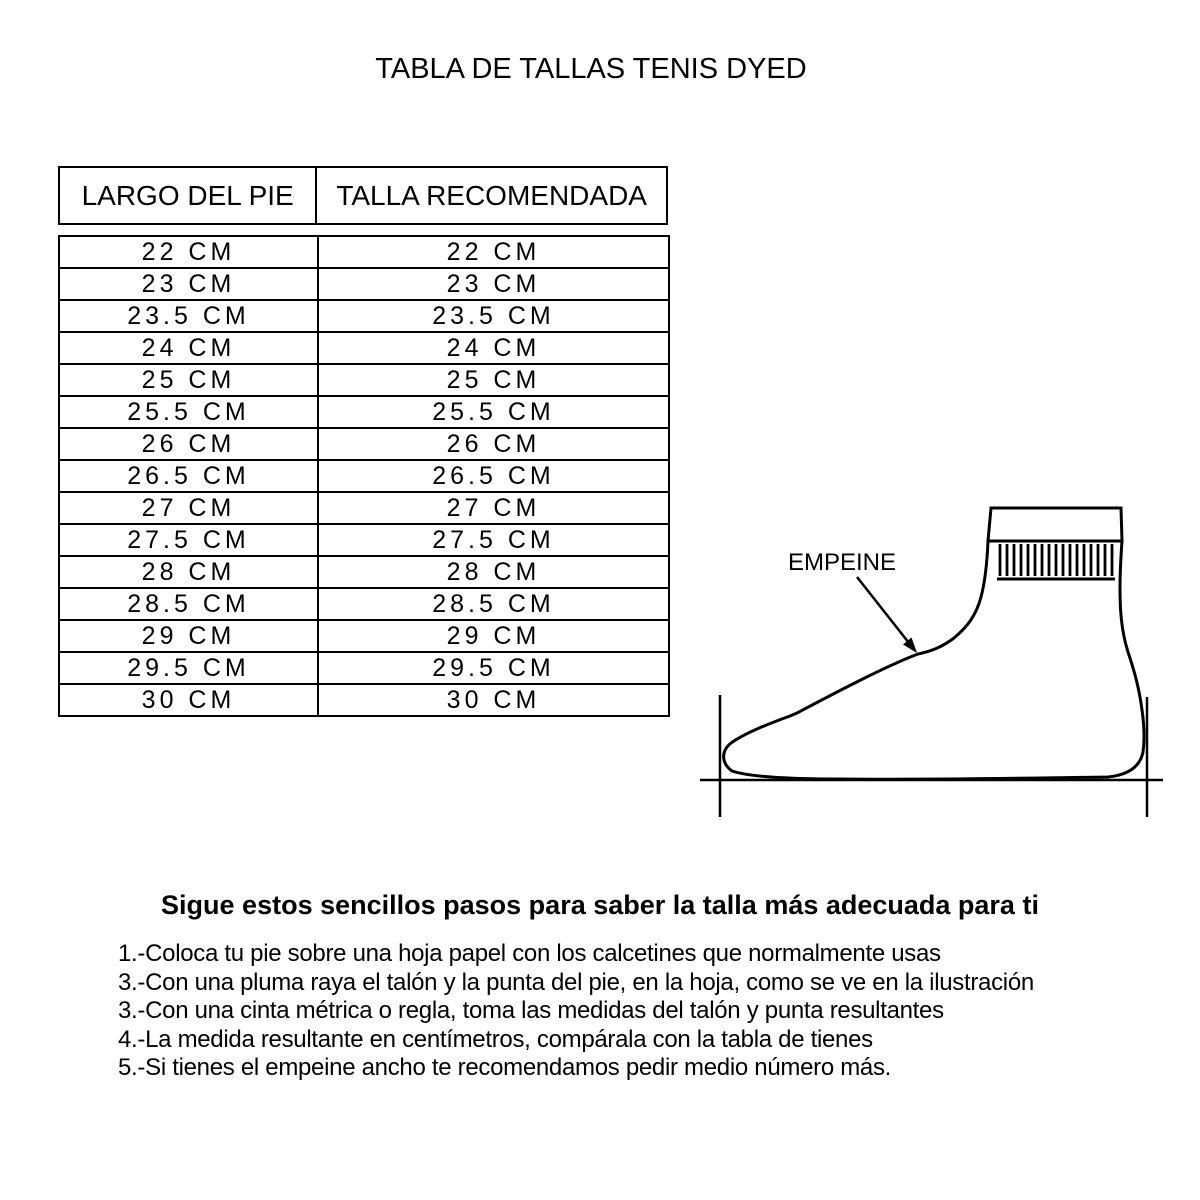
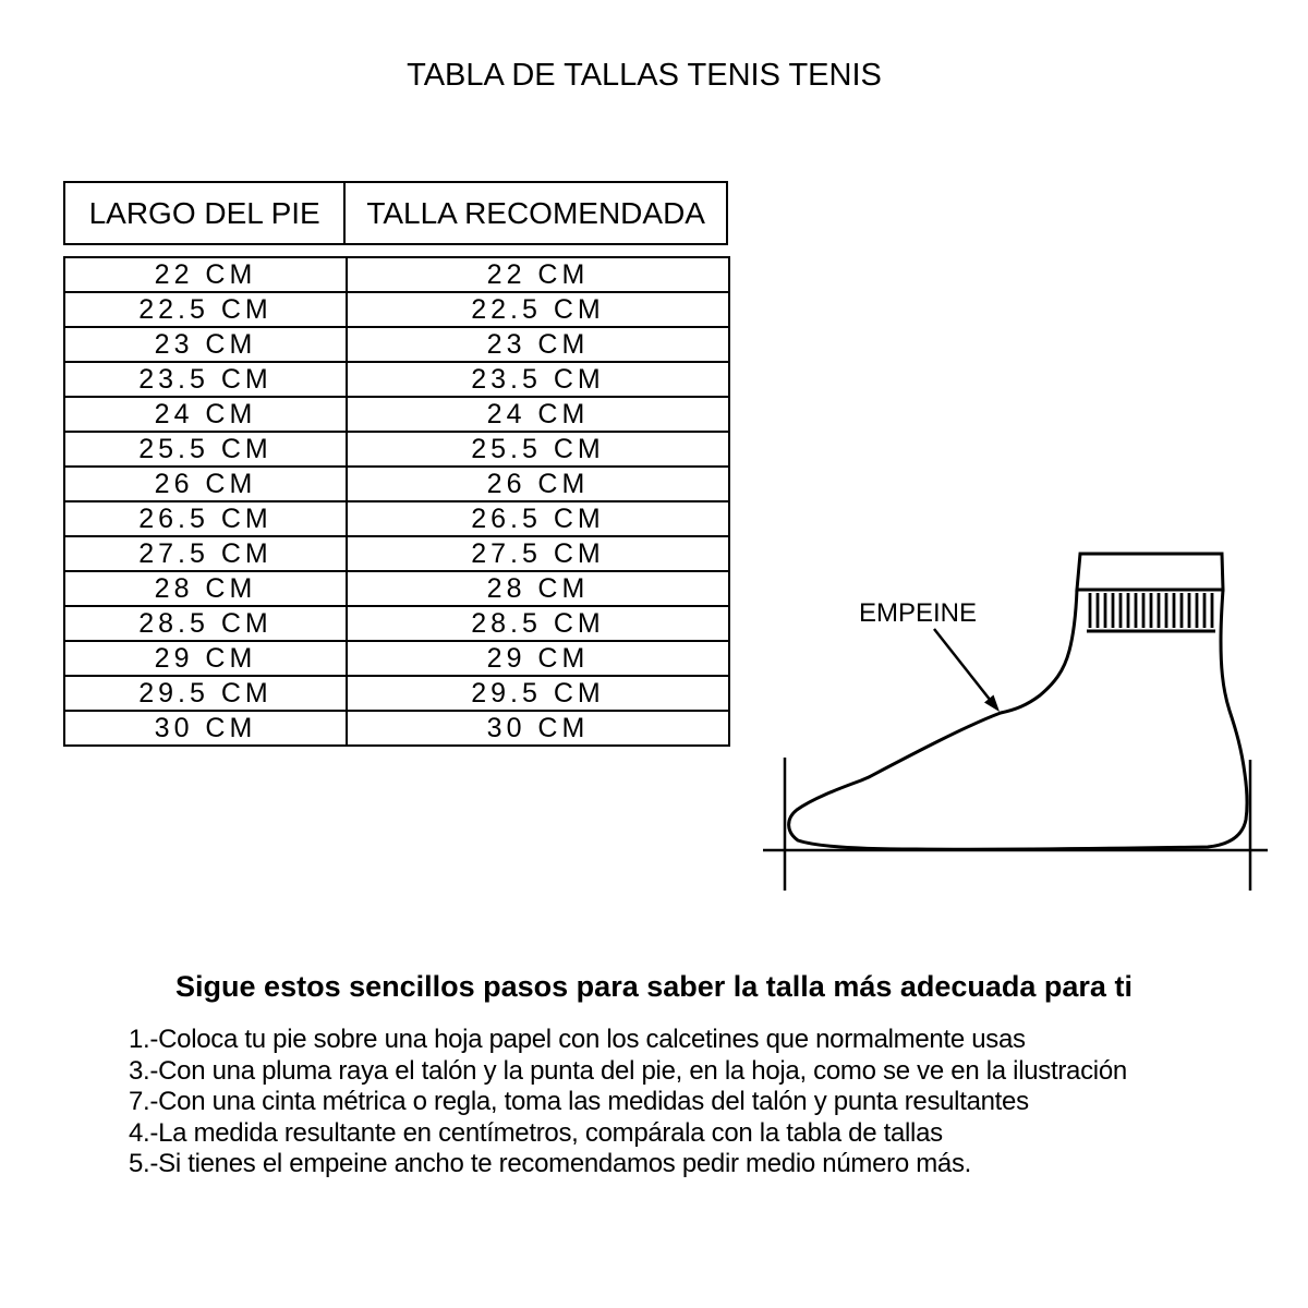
- TABLA DE TALLAS TENIS DYED
+ TABLA DE TALLAS TENIS TENIS
  LARGO DEL PIE
  TALLA RECOMENDADA
  22 CM	22 CM
+ 22.5 CM	22.5 CM
  23 CM	23 CM
  23.5 CM	23.5 CM
  24 CM	24 CM
- 25 CM	25 CM
  25.5 CM	25.5 CM
  26 CM	26 CM
  26.5 CM	26.5 CM
- 27 CM	27 CM
  27.5 CM	27.5 CM
  28 CM	28 CM
  28.5 CM	28.5 CM
  29 CM	29 CM
  29.5 CM	29.5 CM
  30 CM	30 CM
  EMPEINE
  Sigue estos sencillos pasos para saber la talla más adecuada para ti
  1.-Coloca tu pie sobre una hoja papel con los calcetines que normalmente usas
  3.-Con una pluma raya el talón y la punta del pie, en la hoja, como se ve en la ilustración
- 3.-Con una cinta métrica o regla, toma las medidas del talón y punta resultantes
+ 7.-Con una cinta métrica o regla, toma las medidas del talón y punta resultantes
- 4.-La medida resultante en centímetros, compárala con la tabla de tienes
+ 4.-La medida resultante en centímetros, compárala con la tabla de tallas
  5.-Si tienes el empeine ancho te recomendamos pedir medio número más.
